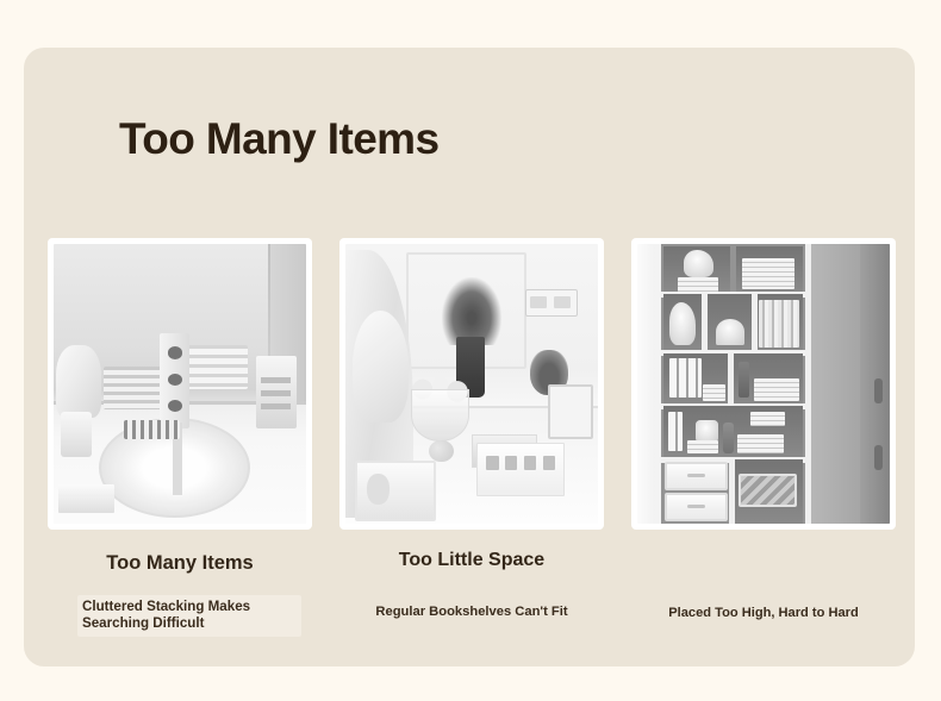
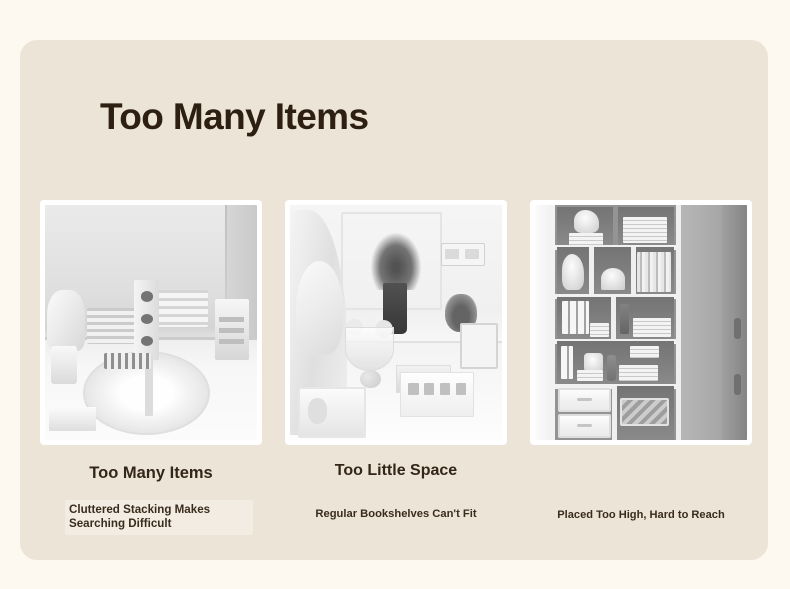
  Too Many Items
  Too Many Items
  Cluttered Stacking Makes Searching Difficult
  Too Little Space
  Regular Bookshelves Can't Fit
- Placed Too High, Hard to Hard
+ Placed Too High, Hard to Reach
